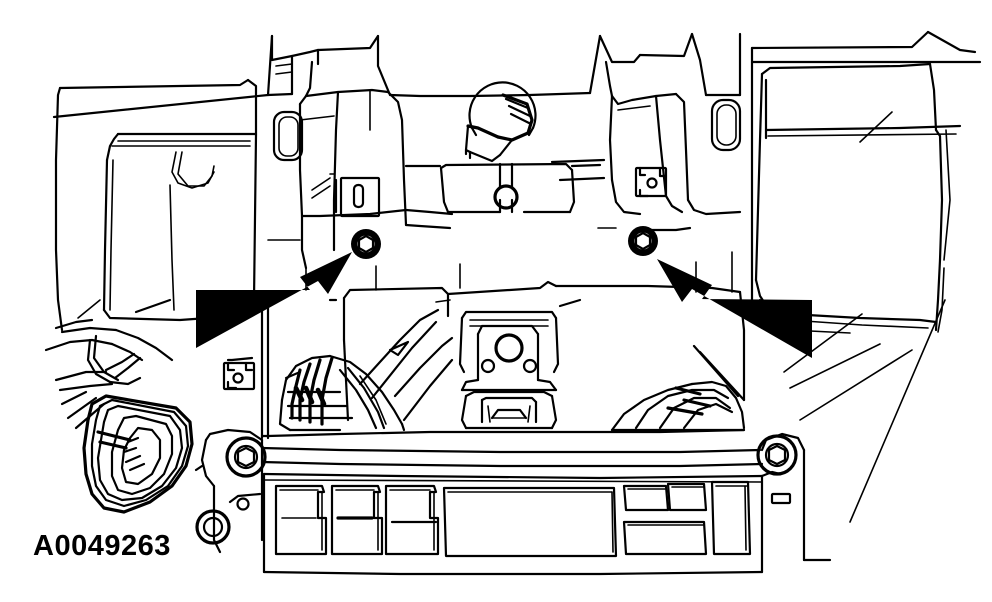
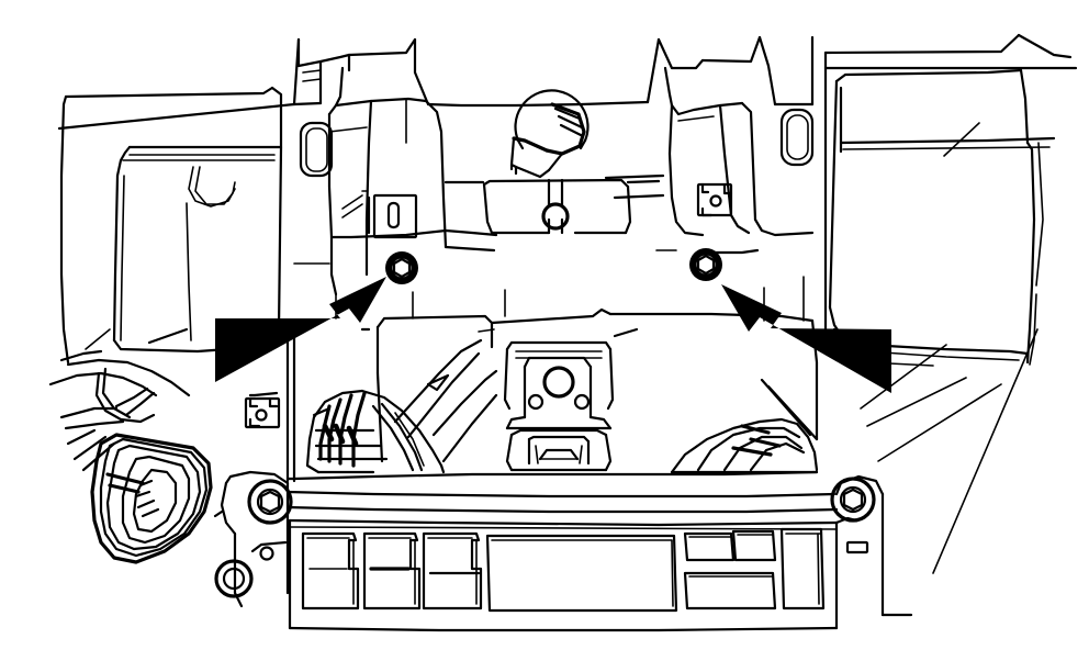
- A0049263
